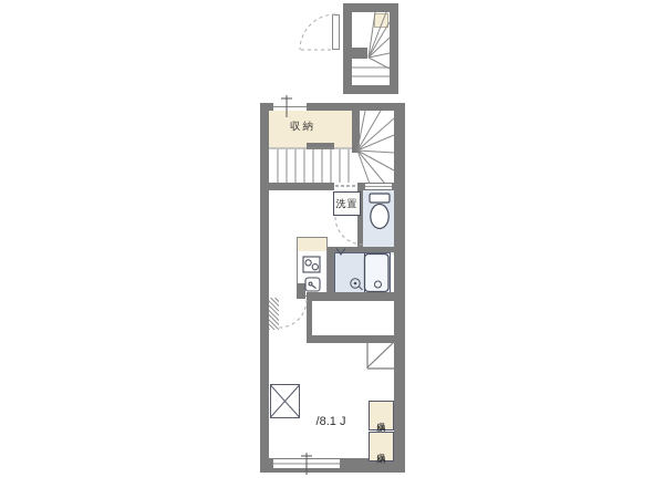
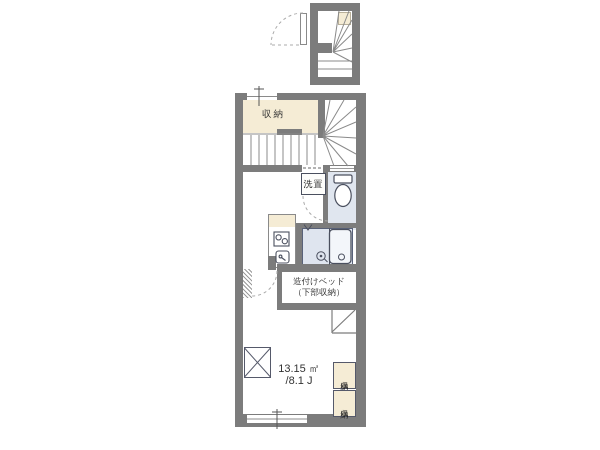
  収納
  洗置
+ 造付けベッド
+ （下部収納）
+ 13.15 ㎡
  /8.1 J
